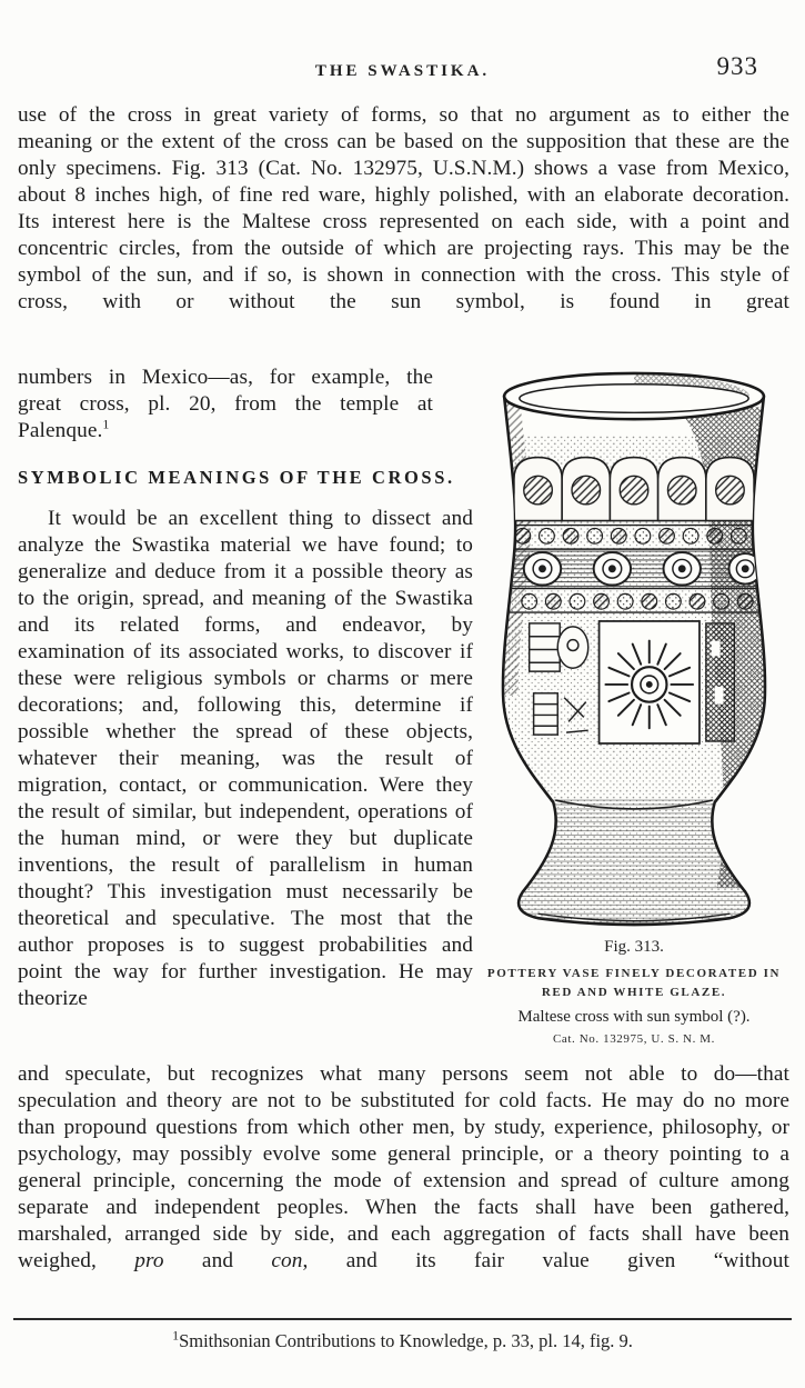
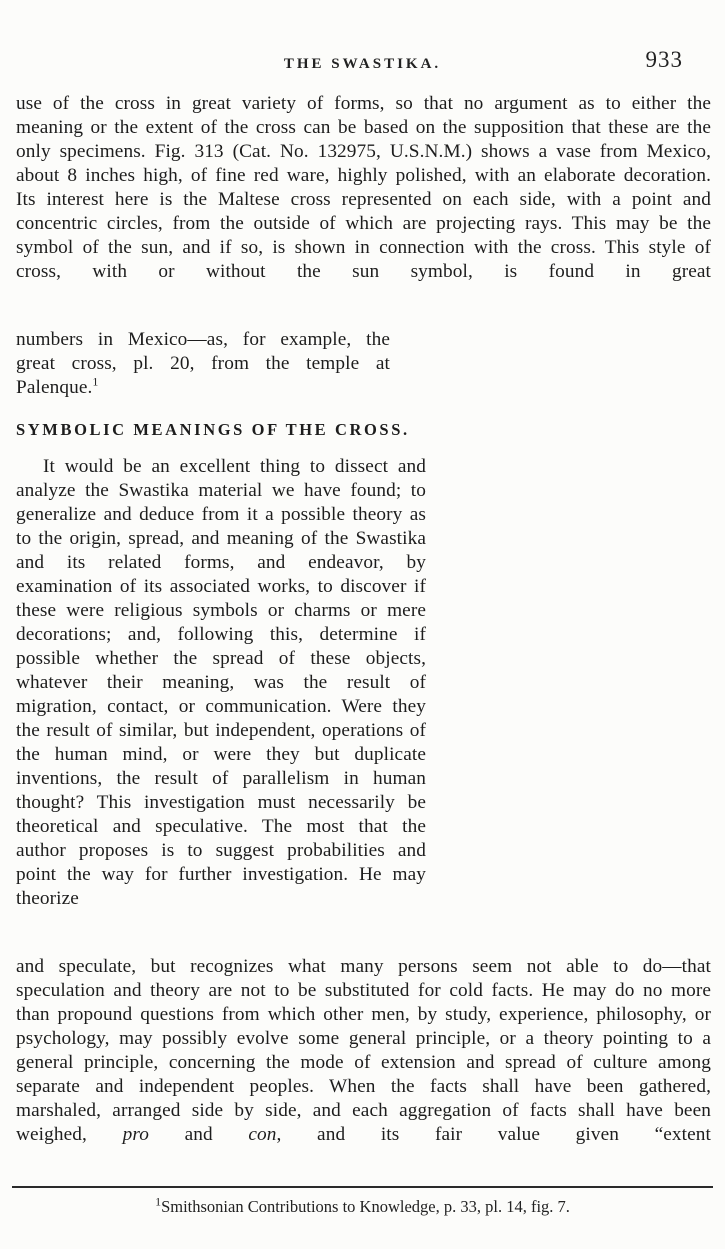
  THE SWASTIKA.
  933
  use of the cross in great variety of forms, so that no argument as to either the meaning or the extent of the cross can be based on the supposition that these are the only specimens. Fig. 313 (Cat. No. 132975, U.S.N.M.) shows a vase from Mexico, about 8 inches high, of fine red ware, highly polished, with an elaborate decoration. Its interest here is the Maltese cross represented on each side, with a point and concentric circles, from the outside of which are projecting rays. This may be the symbol of the sun, and if so, is shown in connection with the cross. This style of cross, with or without the sun symbol, is found in great
  numbers in Mexico—as, for example, the great cross, pl. 20, from the temple at Palenque.1
  SYMBOLIC MEANINGS OF THE CROSS.
  It would be an excellent thing to dissect and analyze the Swastika material we have found; to generalize and deduce from it a possible theory as to the origin, spread, and meaning of the Swastika and its related forms, and endeavor, by examination of its associated works, to discover if these were religious symbols or charms or mere decorations; and, following this, determine if possible whether the spread of these objects, whatever their meaning, was the result of migration, contact, or communication. Were they the result of similar, but independent, operations of the human mind, or were they but duplicate inventions, the result of parallelism in human thought? This investigation must necessarily be theoretical and speculative. The most that the author proposes is to suggest probabilities and point the way for further investigation. He may theorize
- and speculate, but recognizes what many persons seem not able to do—that speculation and theory are not to be substituted for cold facts. He may do no more than propound questions from which other men, by study, experience, philosophy, or psychology, may possibly evolve some general principle, or a theory pointing to a general principle, concerning the mode of extension and spread of culture among separate and independent peoples. When the facts shall have been gathered, marshaled, arranged side by side, and each aggregation of facts shall have been weighed, pro and con, and its fair value given “without
+ and speculate, but recognizes what many persons seem not able to do—that speculation and theory are not to be substituted for cold facts. He may do no more than propound questions from which other men, by study, experience, philosophy, or psychology, may possibly evolve some general principle, or a theory pointing to a general principle, concerning the mode of extension and spread of culture among separate and independent peoples. When the facts shall have been gathered, marshaled, arranged side by side, and each aggregation of facts shall have been weighed, pro and con, and its fair value given “extent
- Fig. 313.
- POTTERY VASE FINELY DECORATED IN
- RED AND WHITE GLAZE.
- Maltese cross with sun symbol (?).
- Cat. No. 132975, U. S. N. M.
- 1Smithsonian Contributions to Knowledge, p. 33, pl. 14, fig. 9.
+ 1Smithsonian Contributions to Knowledge, p. 33, pl. 14, fig. 7.
